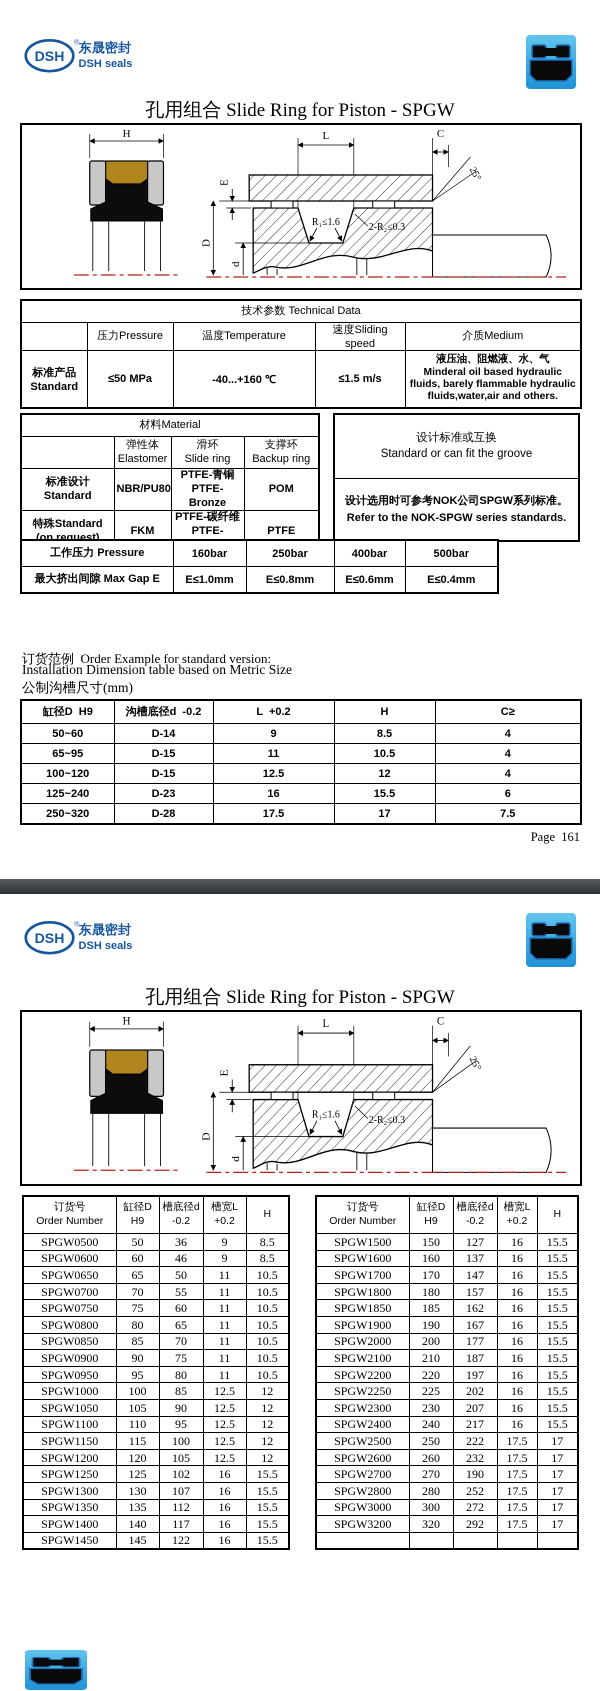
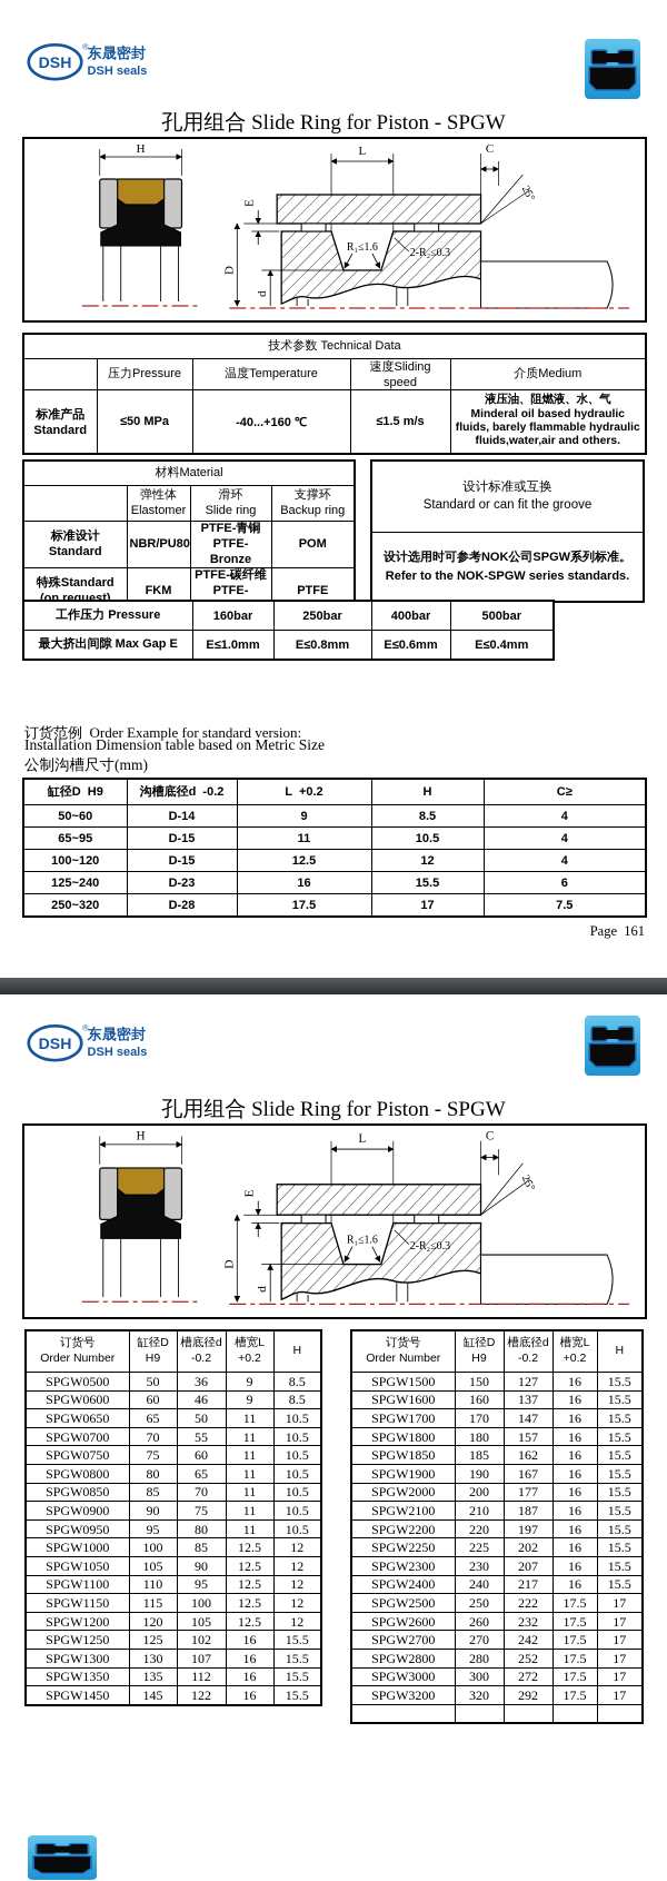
  DSH
  东晟密封
  DSH seals
  孔用组合 Slide Ring for Piston - SPGW
  H
  L
  C
  R₁≤1.6
  2-R₂≤0.3
  技术参数 Technical Data
  	压力Pressure	温度Temperature	速度Sliding speed	介质Medium
  标准产品 Standard	≤50 MPa	-40...+160 ℃	≤1.5 m/s	液压油、阻燃液、水、气 Minderal oil based hydraulic fluids, barely flammable hydraulic fluids,water,air and others.
  材料Material
  	弹性体Elastomer	滑环Slide ring	支撑环Backup ring
  标准设计Standard	NBR/PU80	PTFE-青铜PTFE-Bronze	POM
  特殊Standard(on request)	FKM	PTFE-碳纤维PTFE-	PTFE
  设计标准或互换
  Standard or can fit the groove
  设计选用时可参考NOK公司SPGW系列标准。
  Refer to the NOK-SPGW series standards.
  工作压力 Pressure	160bar	250bar	400bar	500bar
  最大挤出间隙 Max Gap E	E≤1.0mm	E≤0.8mm	E≤0.6mm	E≤0.4mm
  订货范例 Order Example for standard version:
  Installation Dimension table based on Metric Size
  公制沟槽尺寸(mm)
  缸径D H9	沟槽底径d -0.2	L +0.2	H	C≥
  50~60	D-14	9	8.5	4
  65~95	D-15	11	10.5	4
  100~120	D-15	12.5	12	4
  125~240	D-23	16	15.5	6
  250~320	D-28	17.5	17	7.5
  Page 161
  DSH
  东晟密封
  DSH seals
  孔用组合 Slide Ring for Piston - SPGW
  H
  L
  C
  R₁≤1.6
  2-R₂≤0.3
  订货号Order Number	缸径DH9	槽底径d-0.2	槽宽L+0.2	H
  SPGW0500	50	36	9	8.5
  SPGW0600	60	46	9	8.5
  SPGW0650	65	50	11	10.5
  SPGW0700	70	55	11	10.5
  SPGW0750	75	60	11	10.5
  SPGW0800	80	65	11	10.5
  SPGW0850	85	70	11	10.5
  SPGW0900	90	75	11	10.5
  SPGW0950	95	80	11	10.5
  SPGW1000	100	85	12.5	12
  SPGW1050	105	90	12.5	12
  SPGW1100	110	95	12.5	12
  SPGW1150	115	100	12.5	12
  SPGW1200	120	105	12.5	12
  SPGW1250	125	102	16	15.5
  SPGW1300	130	107	16	15.5
  SPGW1350	135	112	16	15.5
- SPGW1400	140	117	16	15.5
  SPGW1450	145	122	16	15.5
  订货号Order Number	缸径DH9	槽底径d-0.2	槽宽L+0.2	H
  SPGW1500	150	127	16	15.5
  SPGW1600	160	137	16	15.5
  SPGW1700	170	147	16	15.5
  SPGW1800	180	157	16	15.5
  SPGW1850	185	162	16	15.5
  SPGW1900	190	167	16	15.5
  SPGW2000	200	177	16	15.5
  SPGW2100	210	187	16	15.5
  SPGW2200	220	197	16	15.5
  SPGW2250	225	202	16	15.5
  SPGW2300	230	207	16	15.5
  SPGW2400	240	217	16	15.5
  SPGW2500	250	222	17.5	17
  SPGW2600	260	232	17.5	17
- SPGW2700	270	190	17.5	17
+ SPGW2700	270	242	17.5	17
  SPGW2800	280	252	17.5	17
  SPGW3000	300	272	17.5	17
  SPGW3200	320	292	17.5	17
